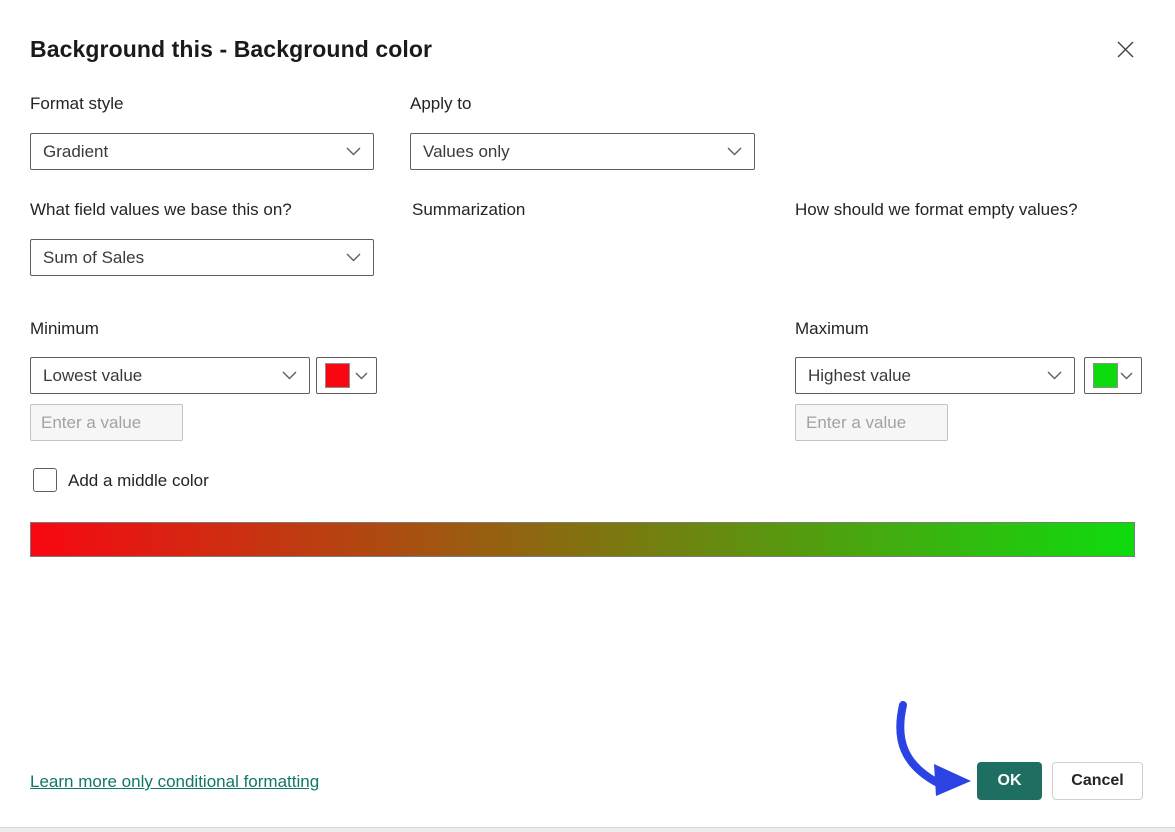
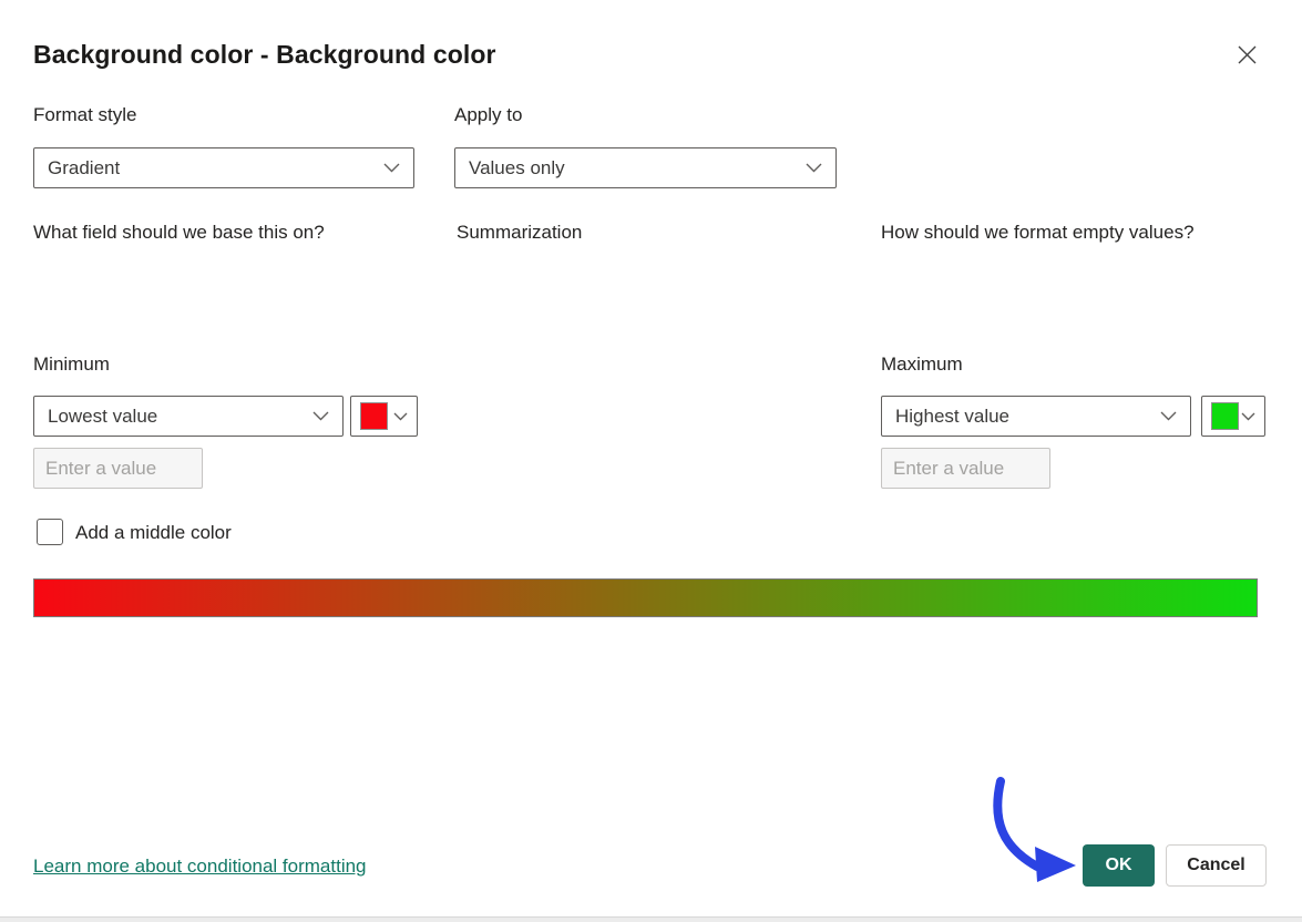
- Background this - Background color
+ Background color - Background color
  Format style
  Apply to
  Gradient
  Values only
- What field values we base this on?
+ What field should we base this on?
  Summarization
  How should we format empty values?
- Sum of Sales
  Minimum
  Lowest value
  Enter a value
  Maximum
  Highest value
  Enter a value
  Add a middle color
- Learn more only conditional formatting
+ Learn more about conditional formatting
  OK
  Cancel
